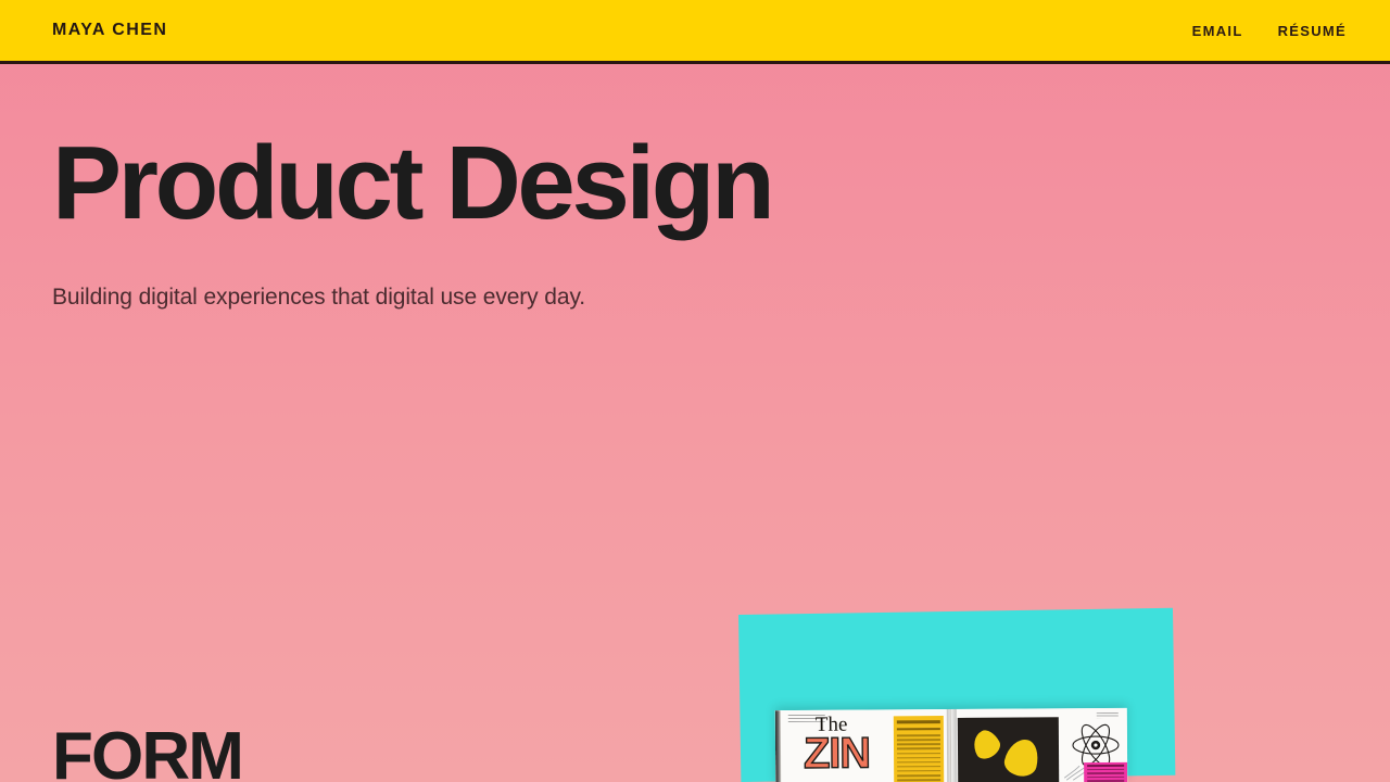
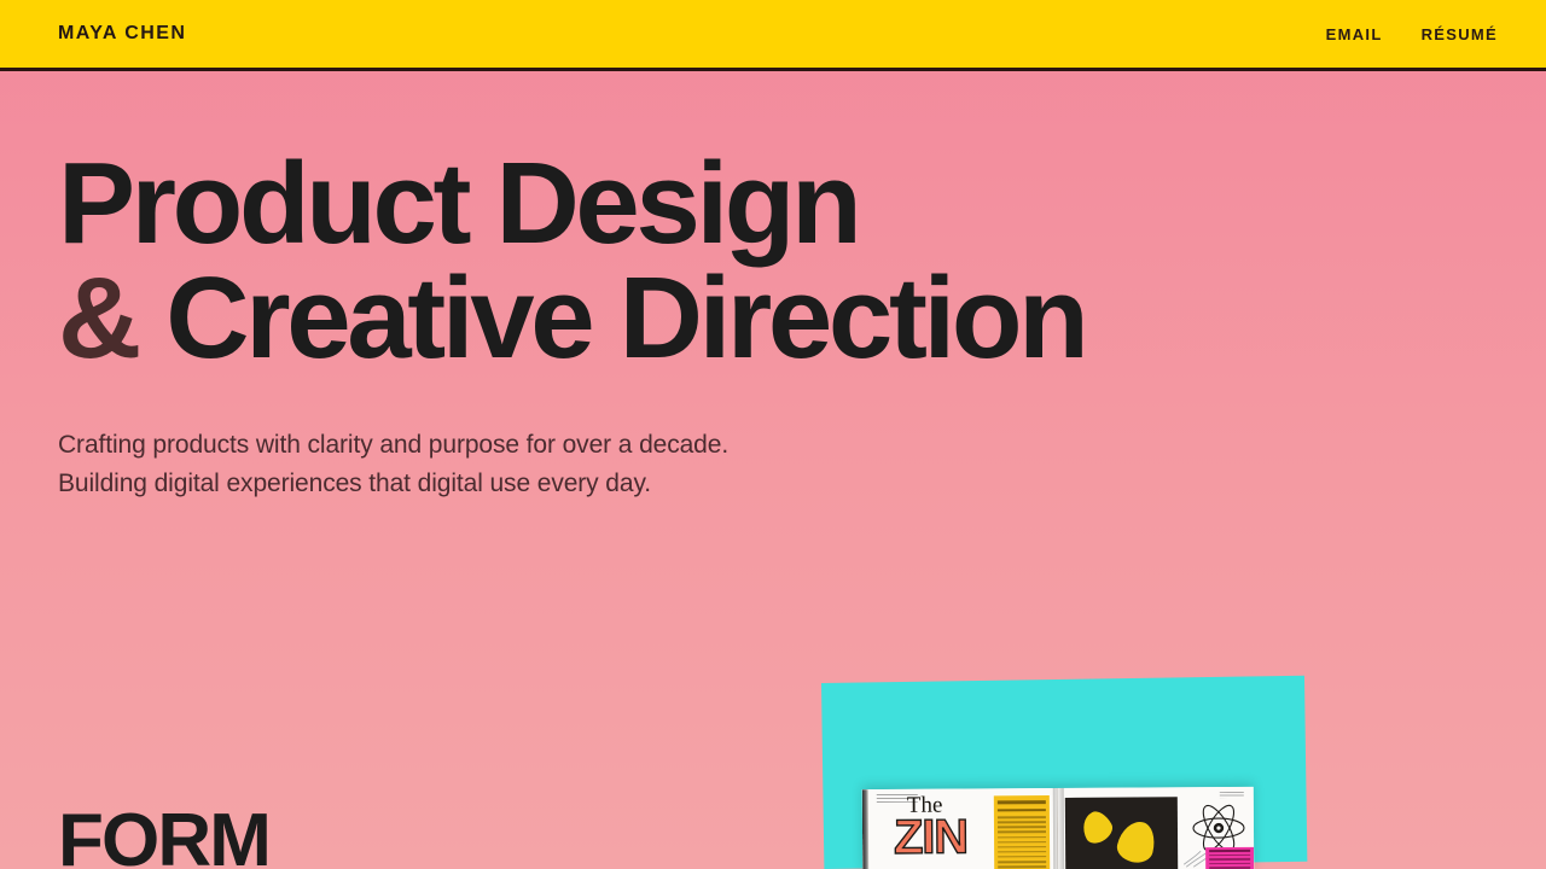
  MAYA CHEN
  EMAIL
  RÉSUMÉ
  Product Design
+ & Creative Direction
+ Crafting products with clarity and purpose for over a decade.
  Building digital experiences that digital use every day.
  FORM
  The
  ZIN
